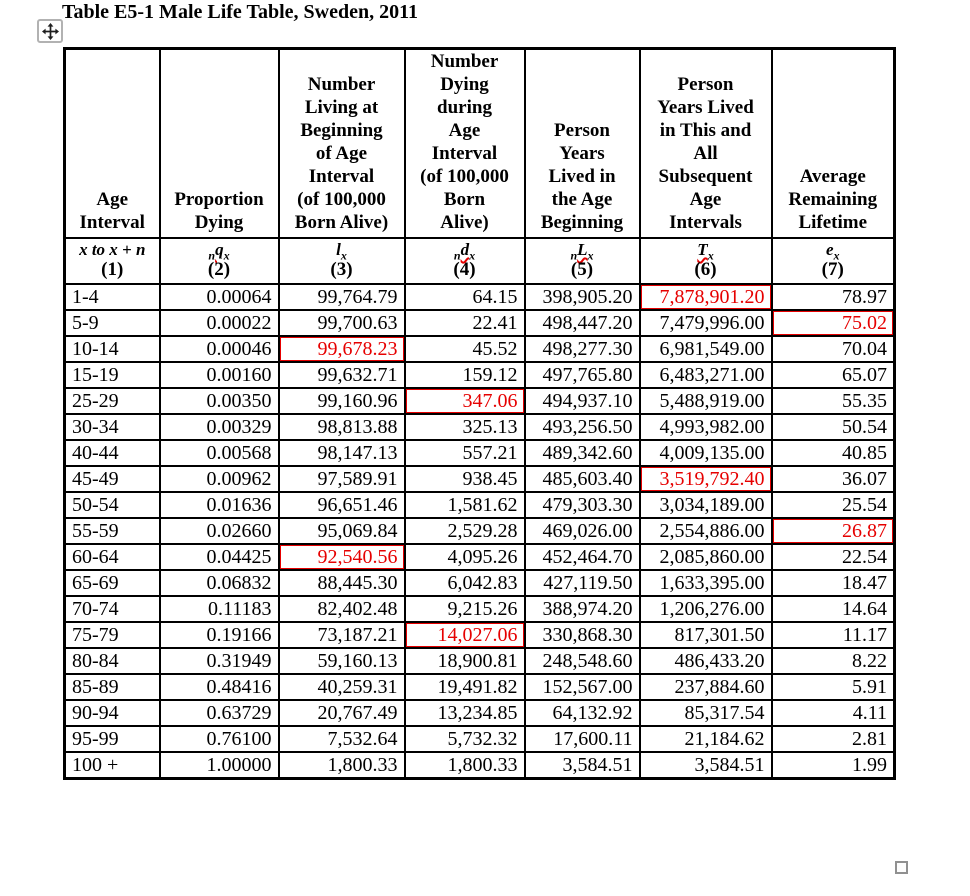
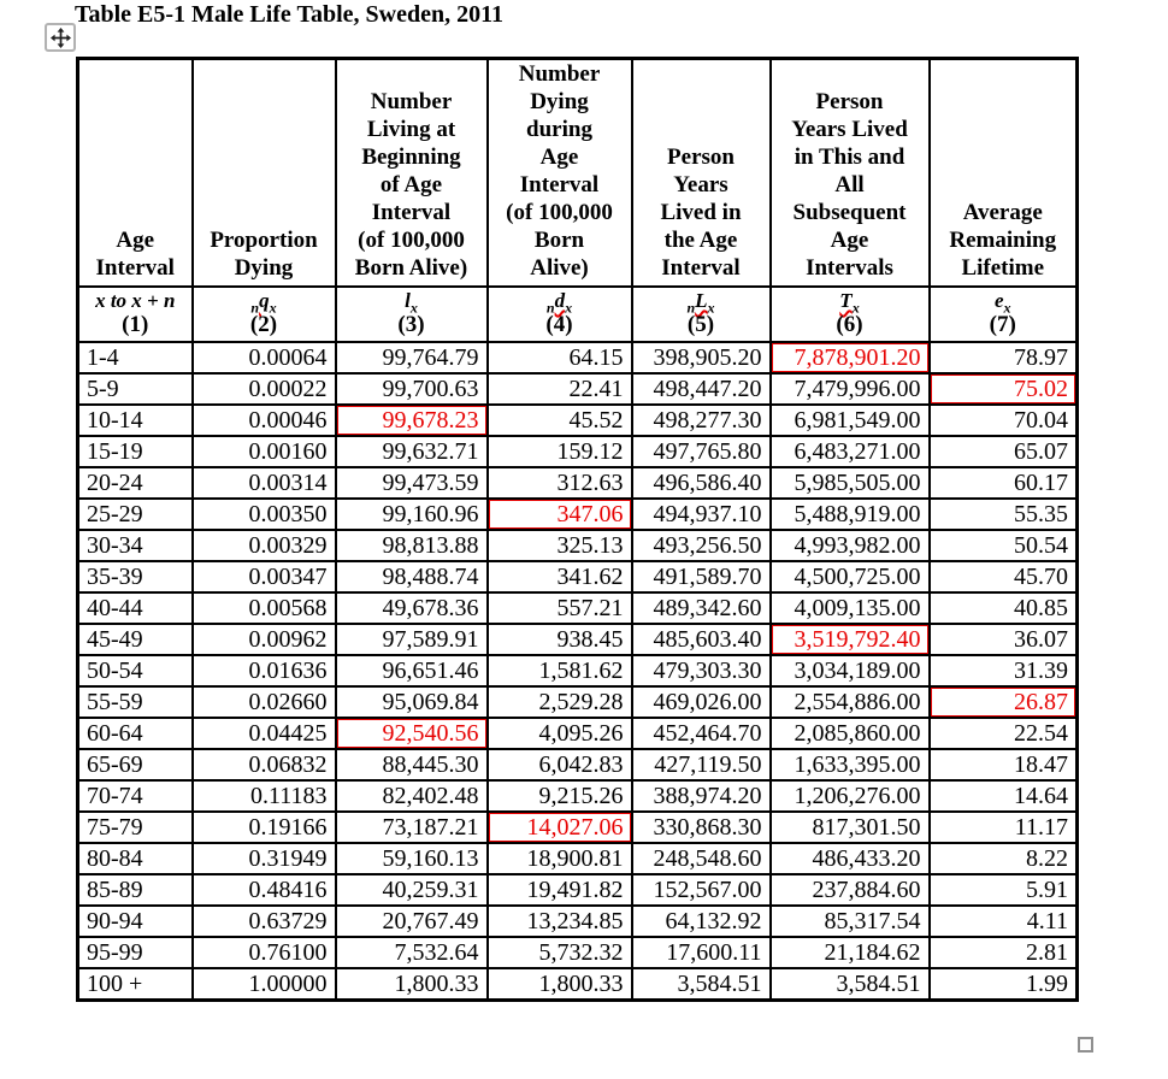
  Table E5-1 Male Life Table, Sweden, 2011
- Age Interval	Proportion Dying	Number Living at Beginning of Age Interval (of 100,000 Born Alive)	Number Dying during Age Interval (of 100,000 Born Alive)	Person Years Lived in the Age Beginning	Person Years Lived in This and All Subsequent Age Intervals	Average Remaining Lifetime
+ Age Interval	Proportion Dying	Number Living at Beginning of Age Interval (of 100,000 Born Alive)	Number Dying during Age Interval (of 100,000 Born Alive)	Person Years Lived in the Age Interval	Person Years Lived in This and All Subsequent Age Intervals	Average Remaining Lifetime
  x to x + n(1)	nqx(2)	lx(3)	ndx(4)	nLx(5)	Tx(6)	ex(7)
  1-4	0.00064	99,764.79	64.15	398,905.20	7,878,901.20	78.97
  5-9	0.00022	99,700.63	22.41	498,447.20	7,479,996.00	75.02
  10-14	0.00046	99,678.23	45.52	498,277.30	6,981,549.00	70.04
  15-19	0.00160	99,632.71	159.12	497,765.80	6,483,271.00	65.07
+ 20-24	0.00314	99,473.59	312.63	496,586.40	5,985,505.00	60.17
  25-29	0.00350	99,160.96	347.06	494,937.10	5,488,919.00	55.35
  30-34	0.00329	98,813.88	325.13	493,256.50	4,993,982.00	50.54
+ 35-39	0.00347	98,488.74	341.62	491,589.70	4,500,725.00	45.70
- 40-44	0.00568	98,147.13	557.21	489,342.60	4,009,135.00	40.85
+ 40-44	0.00568	49,678.36	557.21	489,342.60	4,009,135.00	40.85
  45-49	0.00962	97,589.91	938.45	485,603.40	3,519,792.40	36.07
- 50-54	0.01636	96,651.46	1,581.62	479,303.30	3,034,189.00	25.54
+ 50-54	0.01636	96,651.46	1,581.62	479,303.30	3,034,189.00	31.39
  55-59	0.02660	95,069.84	2,529.28	469,026.00	2,554,886.00	26.87
  60-64	0.04425	92,540.56	4,095.26	452,464.70	2,085,860.00	22.54
  65-69	0.06832	88,445.30	6,042.83	427,119.50	1,633,395.00	18.47
  70-74	0.11183	82,402.48	9,215.26	388,974.20	1,206,276.00	14.64
  75-79	0.19166	73,187.21	14,027.06	330,868.30	817,301.50	11.17
  80-84	0.31949	59,160.13	18,900.81	248,548.60	486,433.20	8.22
  85-89	0.48416	40,259.31	19,491.82	152,567.00	237,884.60	5.91
  90-94	0.63729	20,767.49	13,234.85	64,132.92	85,317.54	4.11
  95-99	0.76100	7,532.64	5,732.32	17,600.11	21,184.62	2.81
  100 +	1.00000	1,800.33	1,800.33	3,584.51	3,584.51	1.99
